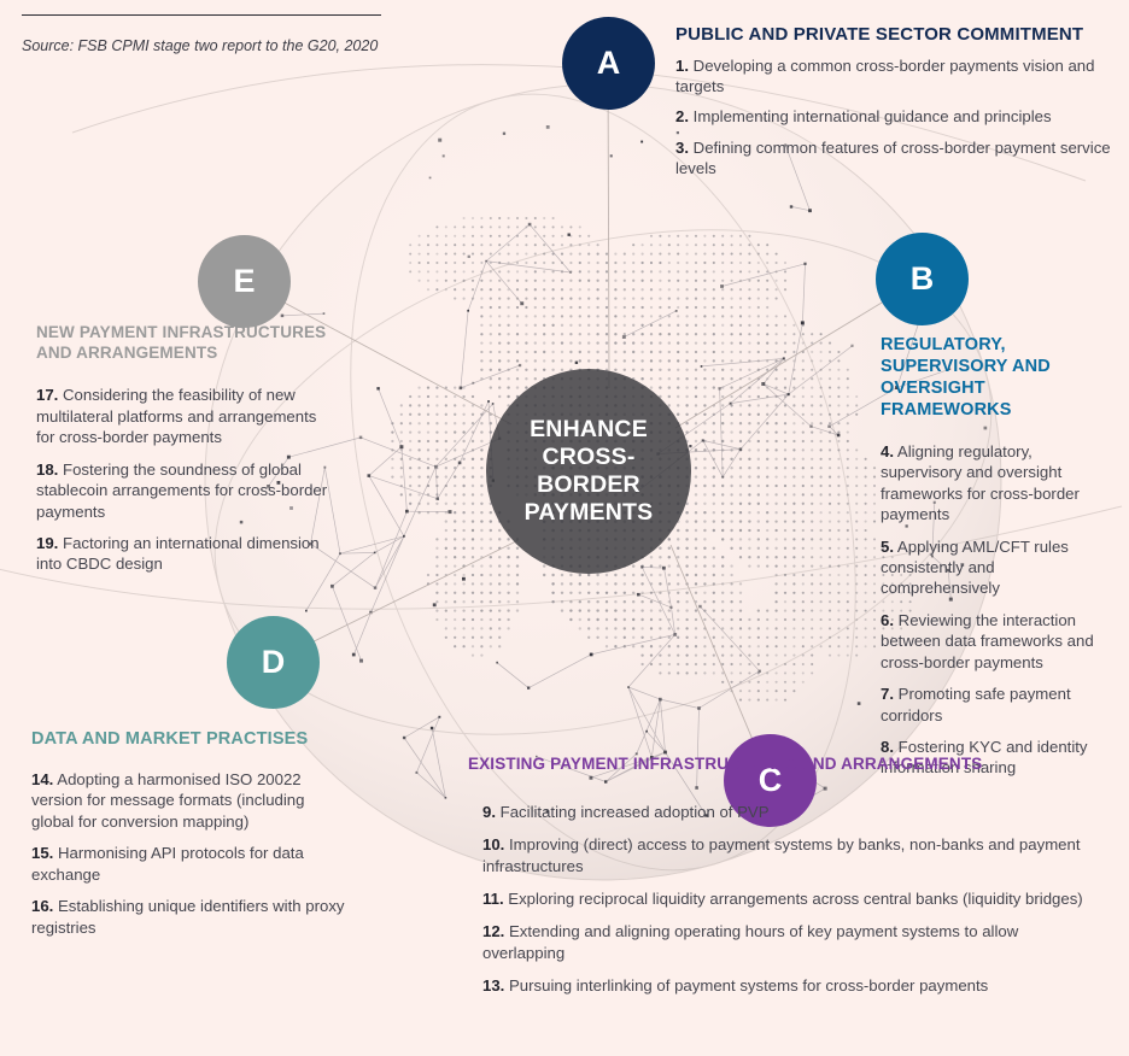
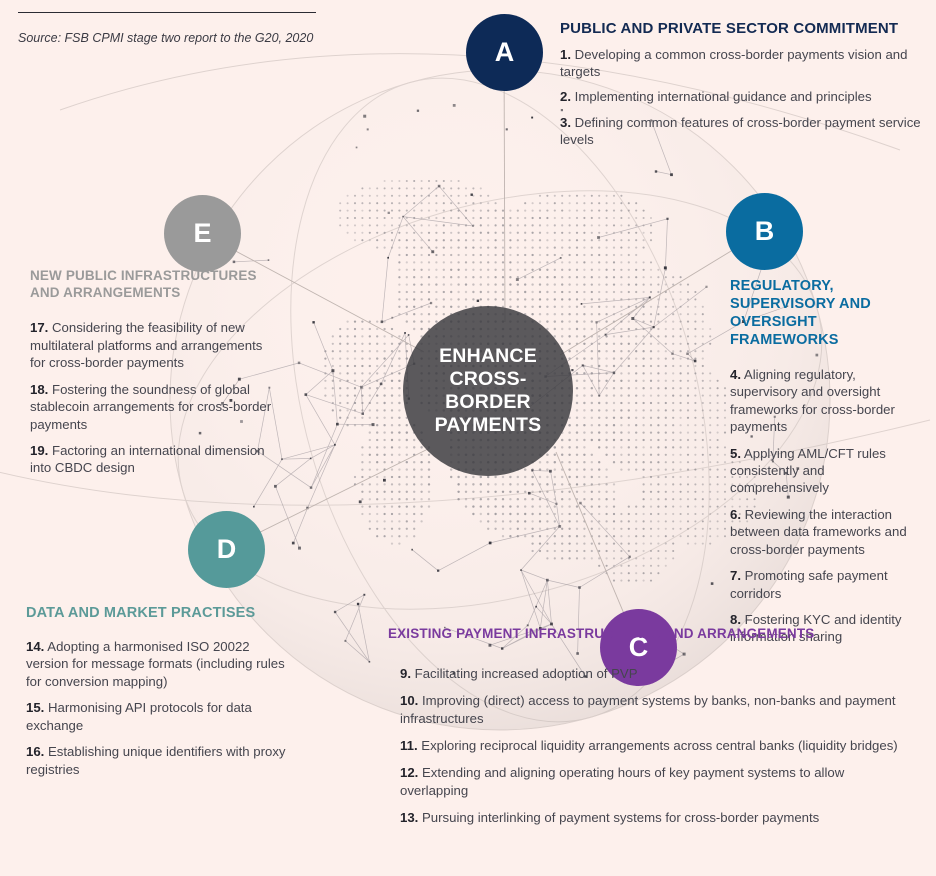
  Source: FSB CPMI stage two report to the G20, 2020
  ENHANCE CROSS-BORDER PAYMENTS
  A
  B
  C
  D
  E
  PUBLIC AND PRIVATE SECTOR COMMITMENT
  1. Developing a common cross-border payments vision and targets
  2. Implementing international guidance and principles
  3. Defining common features of cross-border payment service levels
  REGULATORY, SUPERVISORY AND OVERSIGHT FRAMEWORKS
  4. Aligning regulatory, supervisory and oversight frameworks for cross-border payments
  5. Applying AML/CFT rules consistently and comprehensively
  6. Reviewing the interaction between data frameworks and cross-border payments
  7. Promoting safe payment corridors
  8. Fostering KYC and identity information sharing
  EXISTING PAYMENT INFRASTRUCTURES AND ARRANGEMENTS
  9. Facilitating increased adoption of PVP
  10. Improving (direct) access to payment systems by banks, non-banks and payment infrastructures
  11. Exploring reciprocal liquidity arrangements across central banks (liquidity bridges)
  12. Extending and aligning operating hours of key payment systems to allow overlapping
  13. Pursuing interlinking of payment systems for cross-border payments
  DATA AND MARKET PRACTISES
- 14. Adopting a harmonised ISO 20022 version for message formats (including global for conversion mapping)
+ 14. Adopting a harmonised ISO 20022 version for message formats (including rules for conversion mapping)
  15. Harmonising API protocols for data exchange
  16. Establishing unique identifiers with proxy registries
- NEW PAYMENT INFRASTRUCTURES AND ARRANGEMENTS
+ NEW PUBLIC INFRASTRUCTURES AND ARRANGEMENTS
  17. Considering the feasibility of new multilateral platforms and arrangements for cross-border payments
  18. Fostering the soundness of global stablecoin arrangements for cross-border payments
  19. Factoring an international dimension into CBDC design
